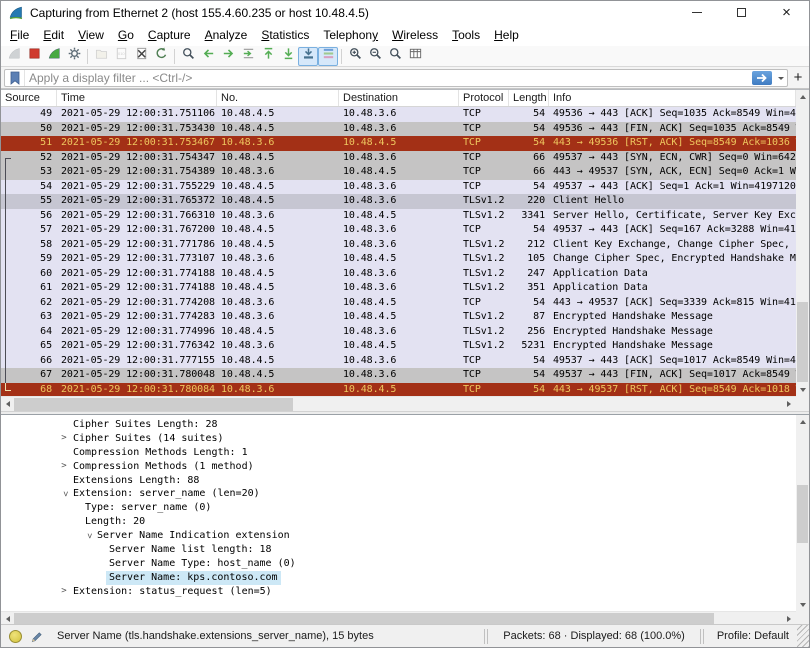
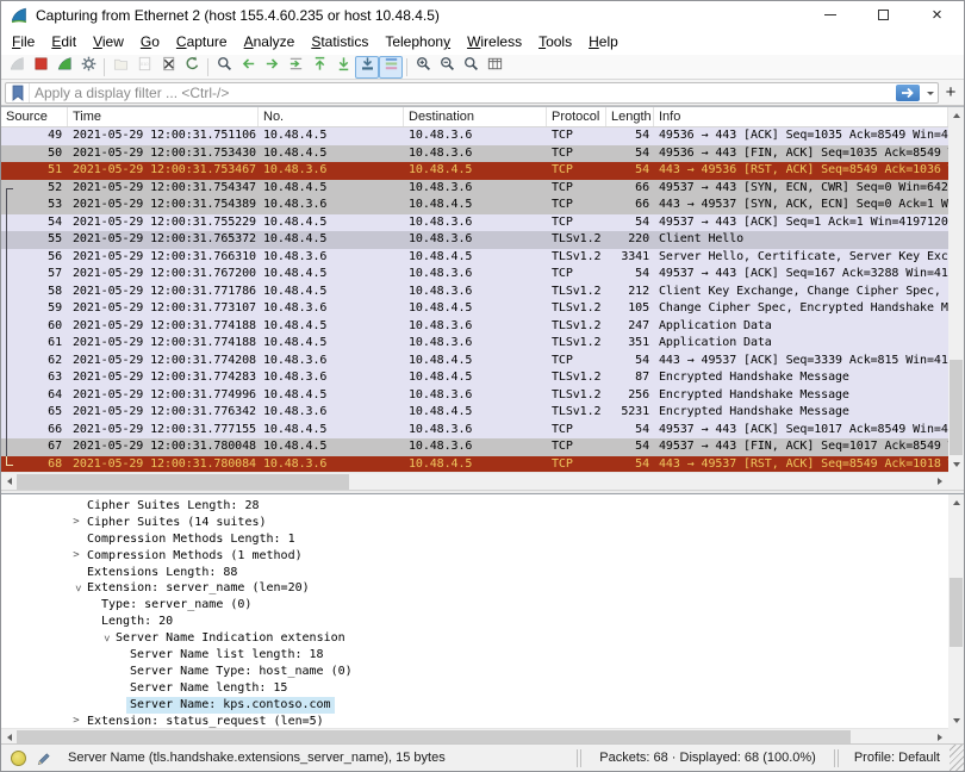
  Capturing from Ethernet 2 (host 155.4.60.235 or host 10.48.4.5)
  ×
  File
  Edit
  View
  Go
  Capture
  Analyze
  Statistics
  Telephony
  Wireless
  Tools
  Help
  Apply a display filter ... <Ctrl-/>
  +
  Source
  Time
  No.
  Destination
  Protocol
  Length
  Info
  49
  2021-05-29 12:00:31.751106
  10.48.4.5
  10.48.3.6
  TCP
  54
  49536 → 443 [ACK] Seq=1035 Ack=8549 Win=4
  50
  2021-05-29 12:00:31.753430
  10.48.4.5
  10.48.3.6
  TCP
  54
  49536 → 443 [FIN, ACK] Seq=1035 Ack=8549
  51
  2021-05-29 12:00:31.753467
  10.48.3.6
  10.48.4.5
  TCP
  54
  443 → 49536 [RST, ACK] Seq=8549 Ack=1036
  52
  2021-05-29 12:00:31.754347
  10.48.4.5
  10.48.3.6
  TCP
  66
  49537 → 443 [SYN, ECN, CWR] Seq=0 Win=642
  53
  2021-05-29 12:00:31.754389
  10.48.3.6
  10.48.4.5
  TCP
  66
  443 → 49537 [SYN, ACK, ECN] Seq=0 Ack=1 W
  54
  2021-05-29 12:00:31.755229
  10.48.4.5
  10.48.3.6
  TCP
  54
  49537 → 443 [ACK] Seq=1 Ack=1 Win=4197120
  55
  2021-05-29 12:00:31.765372
  10.48.4.5
  10.48.3.6
  TLSv1.2
  220
  Client Hello
  56
  2021-05-29 12:00:31.766310
  10.48.3.6
  10.48.4.5
  TLSv1.2
  3341
  Server Hello, Certificate, Server Key Exc
  57
  2021-05-29 12:00:31.767200
  10.48.4.5
  10.48.3.6
  TCP
  54
  49537 → 443 [ACK] Seq=167 Ack=3288 Win=41
  58
  2021-05-29 12:00:31.771786
  10.48.4.5
  10.48.3.6
  TLSv1.2
  212
  Client Key Exchange, Change Cipher Spec,
  59
  2021-05-29 12:00:31.773107
  10.48.3.6
  10.48.4.5
  TLSv1.2
  105
  Change Cipher Spec, Encrypted Handshake M
  60
  2021-05-29 12:00:31.774188
  10.48.4.5
  10.48.3.6
  TLSv1.2
  247
  Application Data
  61
  2021-05-29 12:00:31.774188
  10.48.4.5
  10.48.3.6
  TLSv1.2
  351
  Application Data
  62
  2021-05-29 12:00:31.774208
  10.48.3.6
  10.48.4.5
  TCP
  54
  443 → 49537 [ACK] Seq=3339 Ack=815 Win=41
  63
  2021-05-29 12:00:31.774283
  10.48.3.6
  10.48.4.5
  TLSv1.2
  87
  Encrypted Handshake Message
  64
  2021-05-29 12:00:31.774996
  10.48.4.5
  10.48.3.6
  TLSv1.2
  256
  Encrypted Handshake Message
  65
  2021-05-29 12:00:31.776342
  10.48.3.6
  10.48.4.5
  TLSv1.2
  5231
  Encrypted Handshake Message
  66
  2021-05-29 12:00:31.777155
  10.48.4.5
  10.48.3.6
  TCP
  54
  49537 → 443 [ACK] Seq=1017 Ack=8549 Win=4
  67
  2021-05-29 12:00:31.780048
  10.48.4.5
  10.48.3.6
  TCP
  54
  49537 → 443 [FIN, ACK] Seq=1017 Ack=8549
  68
  2021-05-29 12:00:31.780084
  10.48.3.6
  10.48.4.5
  TCP
  54
  443 → 49537 [RST, ACK] Seq=8549 Ack=1018
  Cipher Suites Length: 28
  >
  Cipher Suites (14 suites)
  Compression Methods Length: 1
  >
  Compression Methods (1 method)
  Extensions Length: 88
  Extension: server_name (len=20)
  Type: server_name (0)
  Length: 20
  Server Name Indication extension
  Server Name list length: 18
  Server Name Type: host_name (0)
+ Server Name length: 15
  Server Name: kps.contoso.com
  >
  Extension: status_request (len=5)
  Server Name (tls.handshake.extensions_server_name), 15 bytes
  Packets: 68 · Displayed: 68 (100.0%)
  Profile: Default
